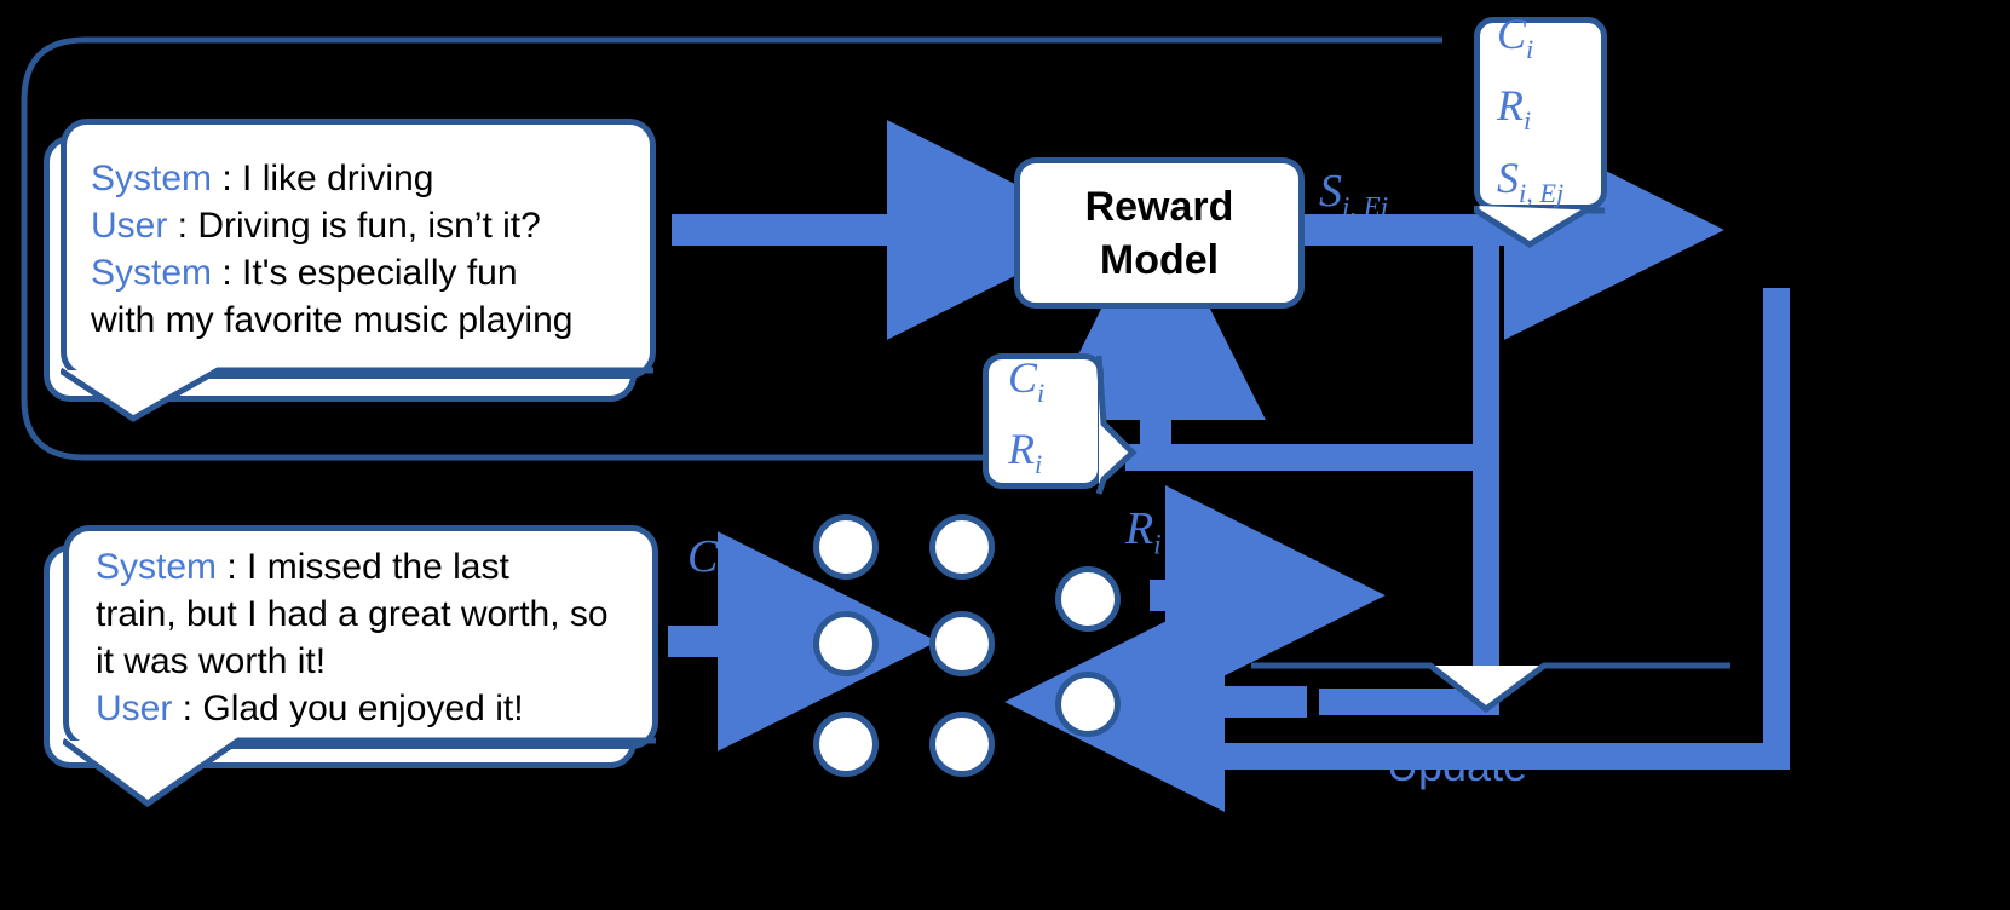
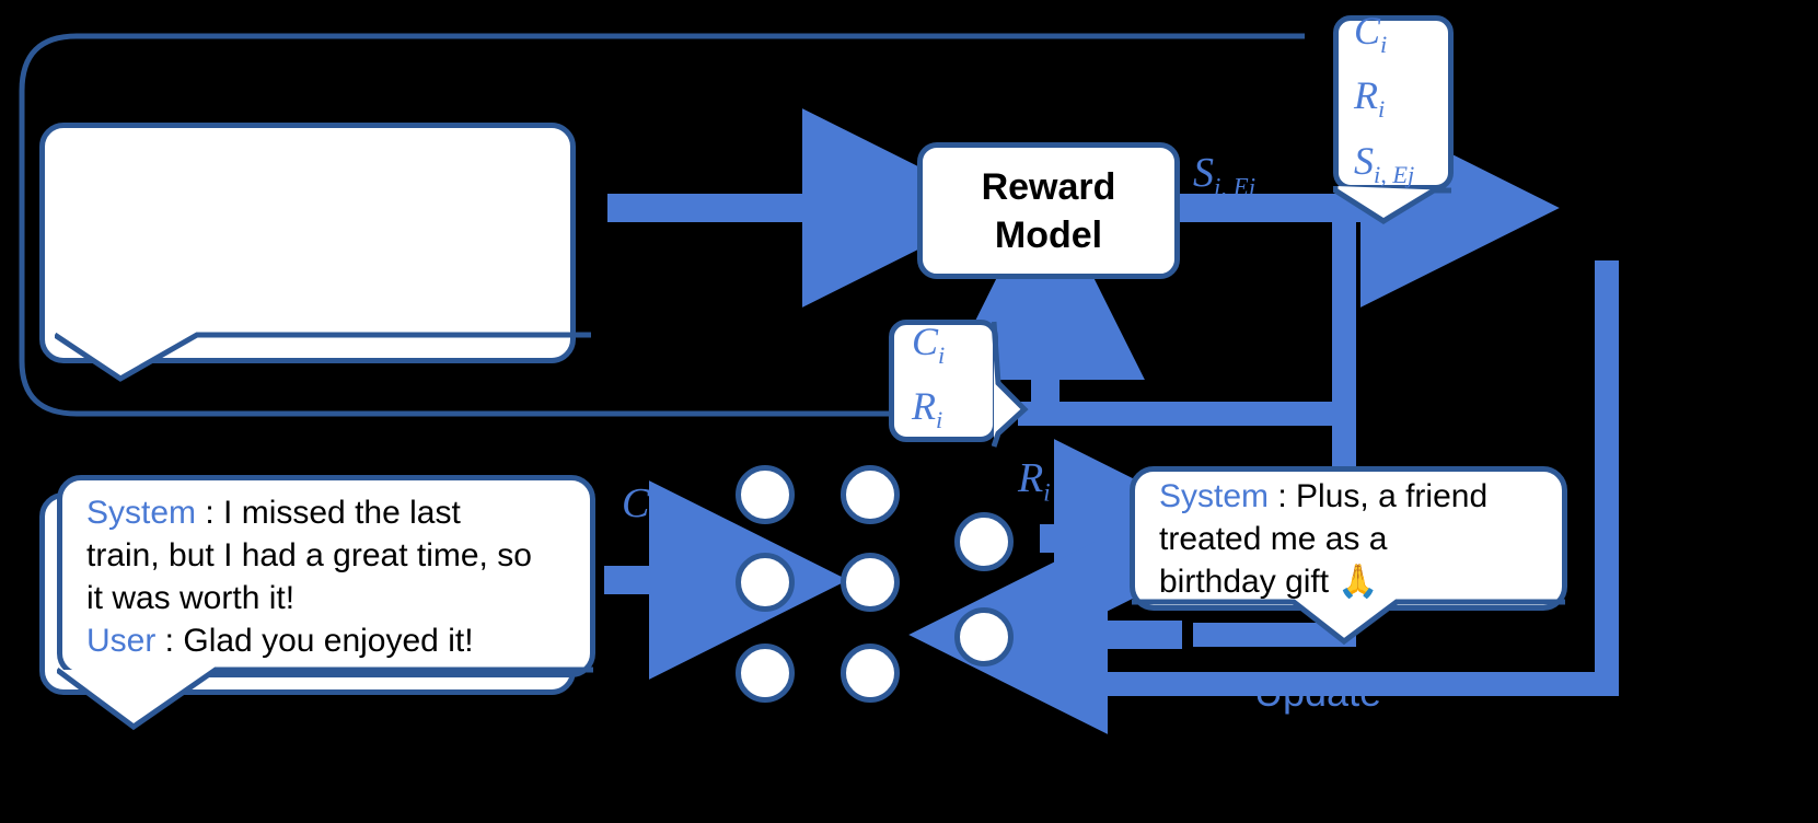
- System : I like driving
- User : Driving is fun, isn’t it?
- System : It's especially fun
- with my favorite music playing
  System : I missed the last
- train, but I had a great worth, so
+ train, but I had a great time, so
  it was worth it!
  User : Glad you enjoyed it!
  Reward
  Model
  Ci
  Ri
  Si, Ej
  Ci
  Ri
  Si, Ej
  Ri
  Update
+ System : Plus, a friend
+ treated me as a
+ birthday gift 🙏
